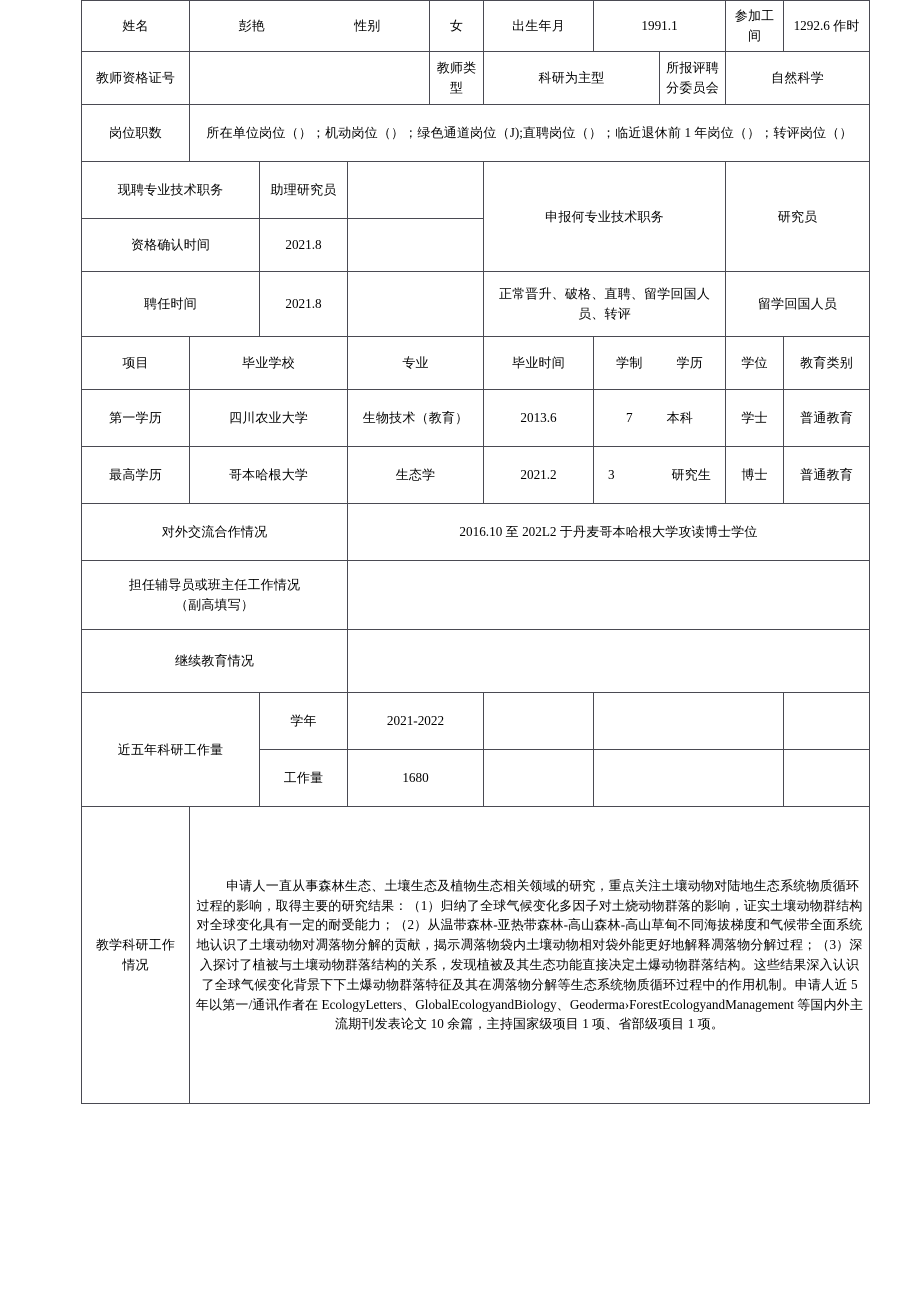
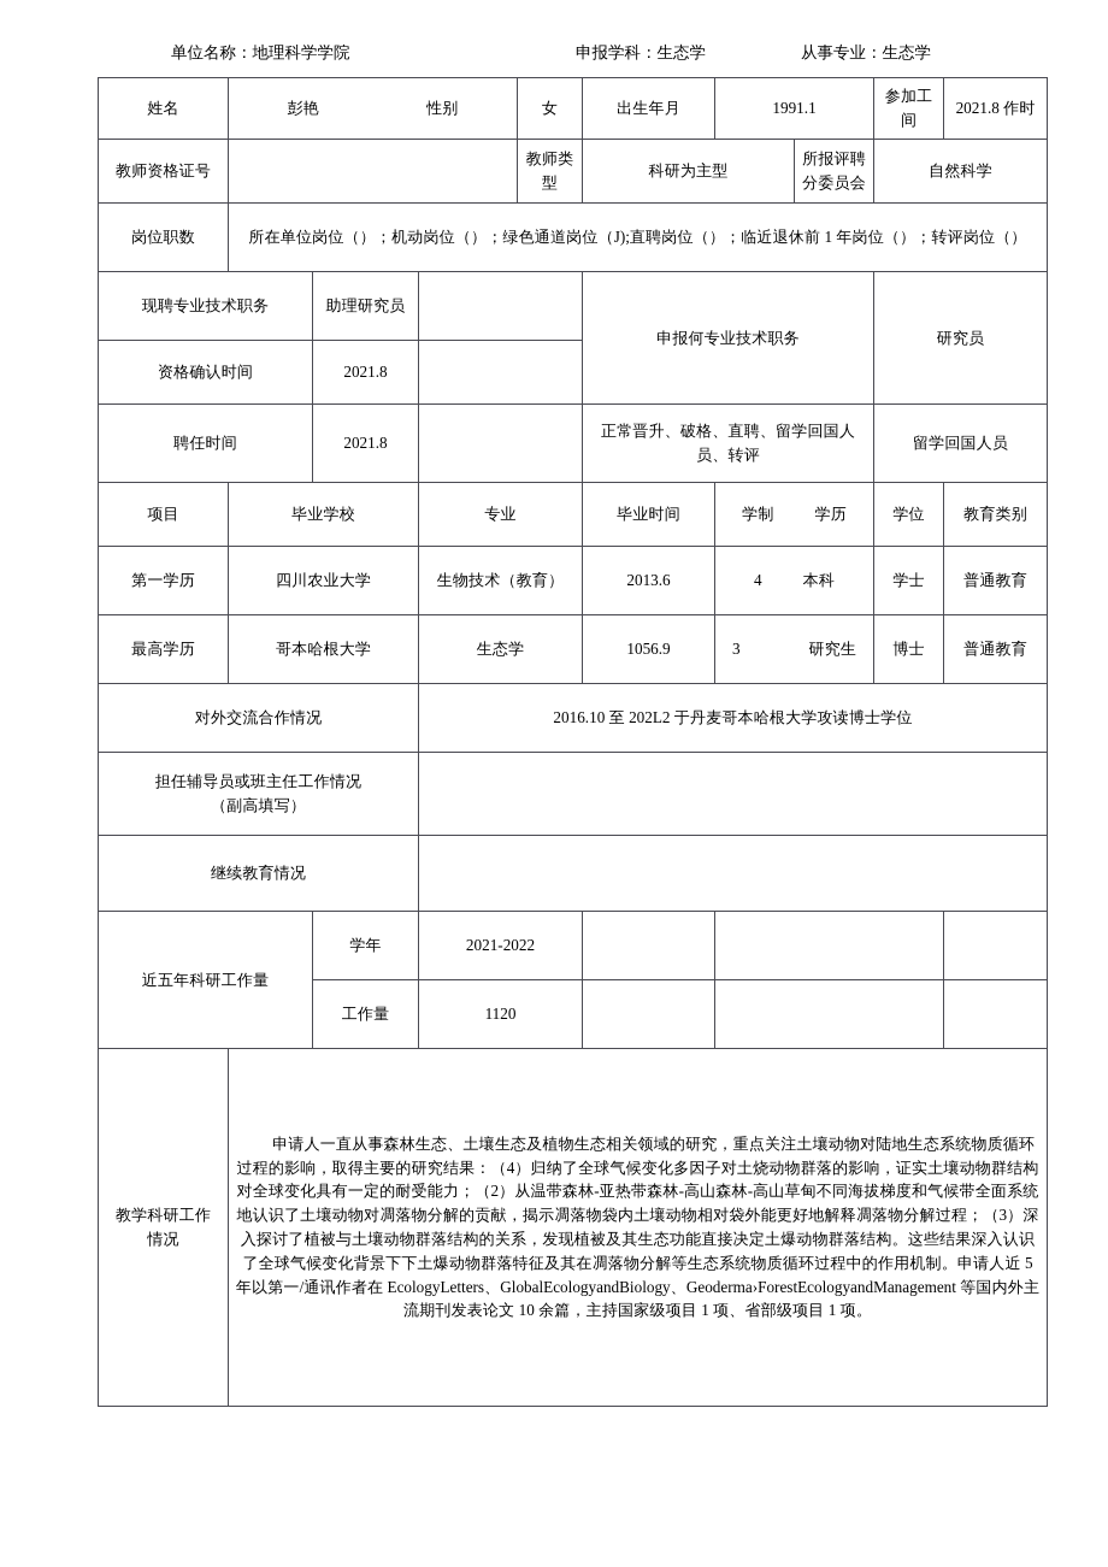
+ 单位名称：地理科学学院
+ 申报学科：生态学
+ 从事专业：生态学
- 姓名	彭艳 性别	女	出生年月	1991.1	参加工间	1292.6 作时
+ 姓名	彭艳 性别	女	出生年月	1991.1	参加工间	2021.8 作时
  教师资格证号		教师类型	科研为主型	所报评聘分委员会	自然科学
  岗位职数	所在单位岗位（）；机动岗位（）；绿色通道岗位（J);直聘岗位（）；临近退休前 1 年岗位（）；转评岗位（）
  现聘专业技术职务	助理研究员		申报何专业技术职务	研究员
  资格确认时间	2021.8
  聘任时间	2021.8		正常晋升、破格、直聘、留学回国人员、转评	留学回国人员
  项目	毕业学校	专业	毕业时间	学制 学历	学位	教育类别
- 第一学历	四川农业大学	生物技术（教育）	2013.6	7 本科	学士	普通教育
+ 第一学历	四川农业大学	生物技术（教育）	2013.6	4 本科	学士	普通教育
- 最高学历	哥本哈根大学	生态学	2021.2	3 研究生	博士	普通教育
+ 最高学历	哥本哈根大学	生态学	1056.9	3 研究生	博士	普通教育
  对外交流合作情况	2016.10 至 202L2 于丹麦哥本哈根大学攻读博士学位
  担任辅导员或班主任工作情况 （副高填写）
  继续教育情况
  近五年科研工作量	学年	2021-2022
- 工作量	1680
+ 工作量	1120
- 教学科研工作 情况	申请人一直从事森林生态、土壤生态及植物生态相关领域的研究，重点关注土壤动物对陆地生态系统物质循环过程的影响，取得主要的研究结果：（1）归纳了全球气候变化多因子对土烧动物群落的影响，证实土壤动物群结构对全球变化具有一定的耐受能力；（2）从温带森林-亚热带森林-高山森林-高山草甸不同海拔梯度和气候带全面系统地认识了土壤动物对凋落物分解的贡献，揭示凋落物袋内土壤动物相对袋外能更好地解释凋落物分解过程；（3）深入探讨了植被与土壤动物群落结构的关系，发现植被及其生态功能直接决定土爆动物群落结构。这些结果深入认识了全球气候变化背景下下土爆动物群落特征及其在凋落物分解等生态系统物质循环过程中的作用机制。申请人近 5 年以第一/通讯作者在 EcologyLetters、GlobalEcologyandBiology、Geoderma›ForestEcologyandManagement 等国内外主流期刊发表论文 10 余篇，主持国家级项目 1 项、省部级项目 1 项。
+ 教学科研工作 情况	申请人一直从事森林生态、土壤生态及植物生态相关领域的研究，重点关注土壤动物对陆地生态系统物质循环过程的影响，取得主要的研究结果：（4）归纳了全球气候变化多因子对土烧动物群落的影响，证实土壤动物群结构对全球变化具有一定的耐受能力；（2）从温带森林-亚热带森林-高山森林-高山草甸不同海拔梯度和气候带全面系统地认识了土壤动物对凋落物分解的贡献，揭示凋落物袋内土壤动物相对袋外能更好地解释凋落物分解过程；（3）深入探讨了植被与土壤动物群落结构的关系，发现植被及其生态功能直接决定土爆动物群落结构。这些结果深入认识了全球气候变化背景下下土爆动物群落特征及其在凋落物分解等生态系统物质循环过程中的作用机制。申请人近 5 年以第一/通讯作者在 EcologyLetters、GlobalEcologyandBiology、Geoderma›ForestEcologyandManagement 等国内外主流期刊发表论文 10 余篇，主持国家级项目 1 项、省部级项目 1 项。
